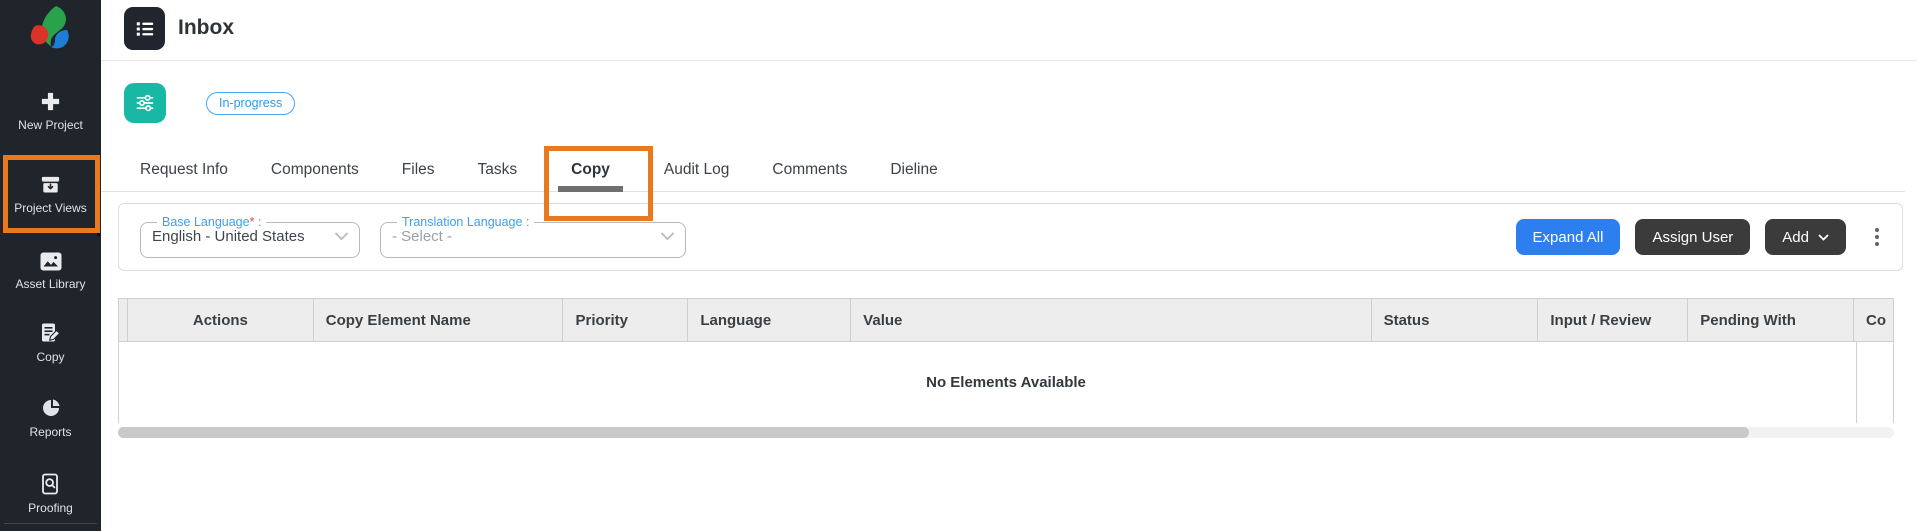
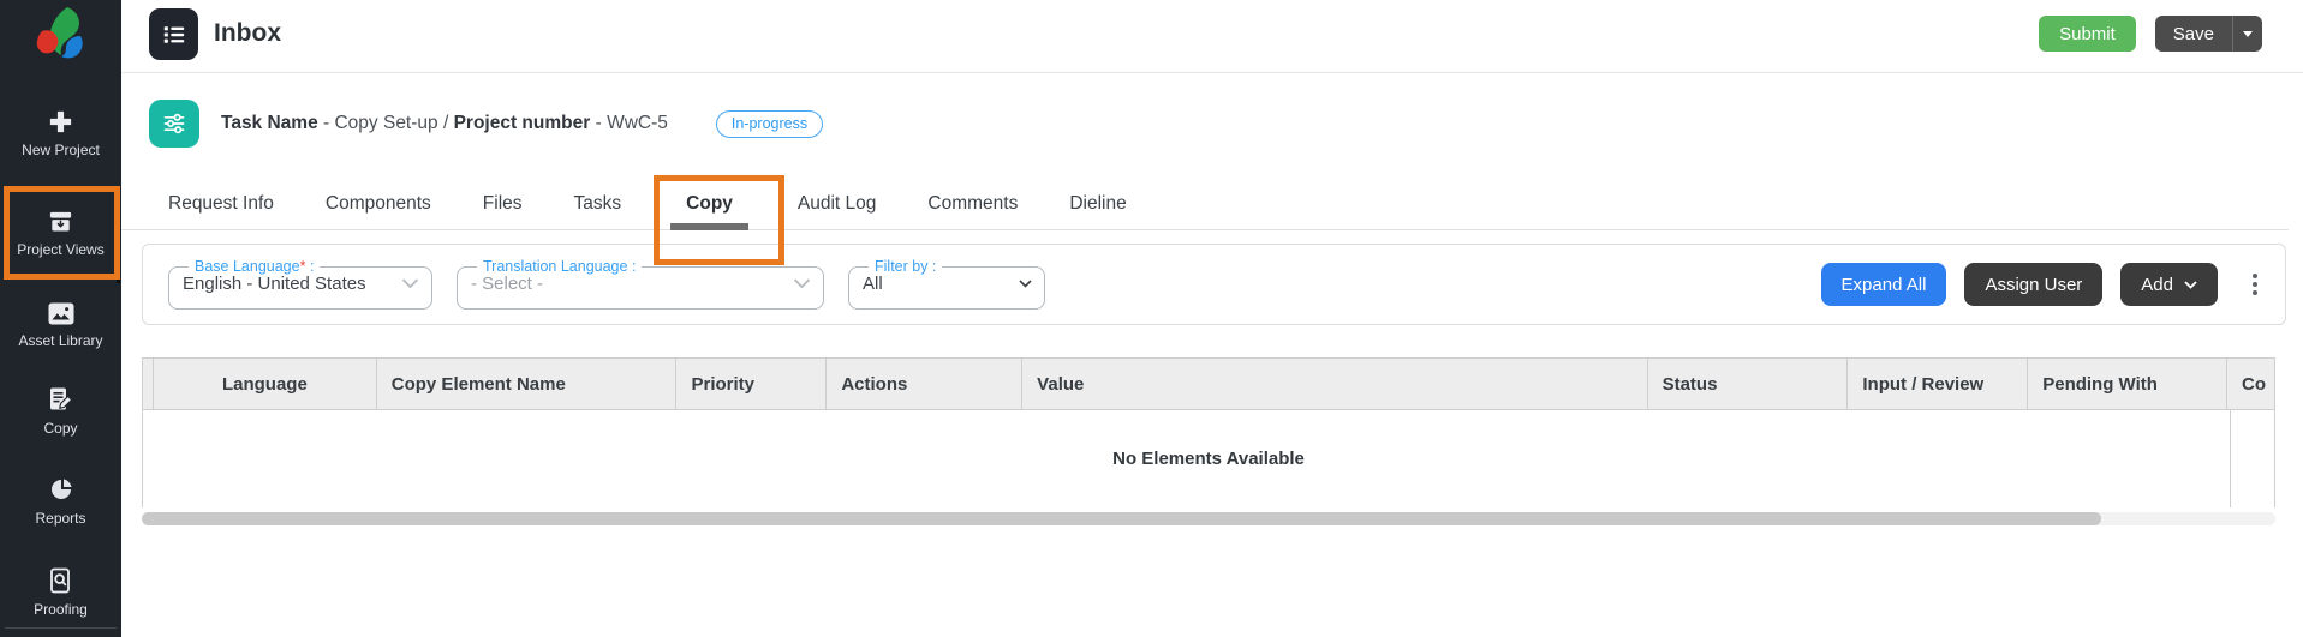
  New Project
  Project Views
  Asset Library
  Copy
  Reports
  Proofing
  Inbox
+ Submit
+ Save
+ Task Name - Copy Set-up / Project number - WwC-5
  In-progress
  Request Info
  Components
  Files
  Tasks
  Copy
  Audit Log
  Comments
  Dieline
  Base Language* :
  English - United States
  Translation Language :
  - Select -
+ Filter by :
+ All
  Expand All
  Assign User
  Add
- Actions
+ Language
  Copy Element Name
  Priority
- Language
+ Actions
  Value
  Status
  Input / Review
  Pending With
  Co
  No Elements Available
